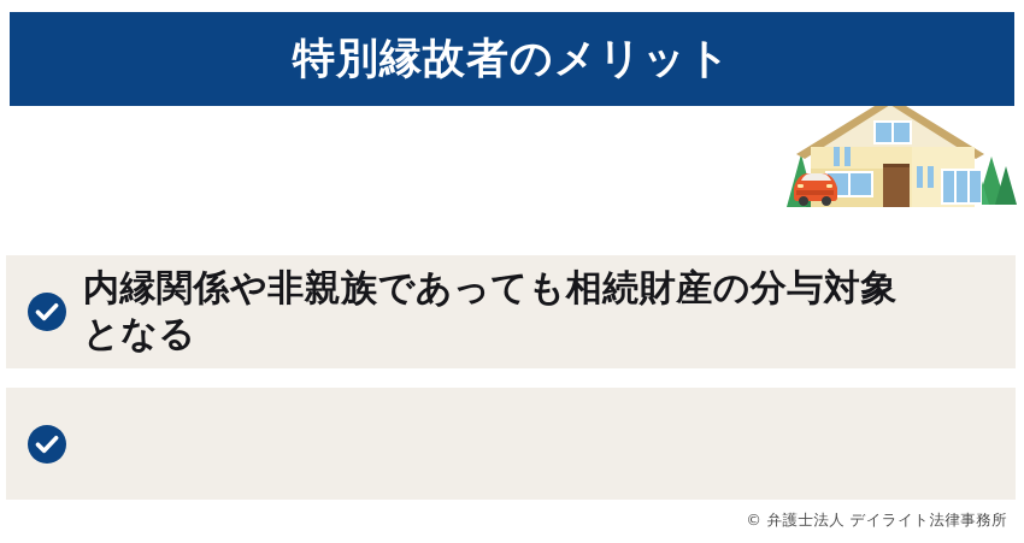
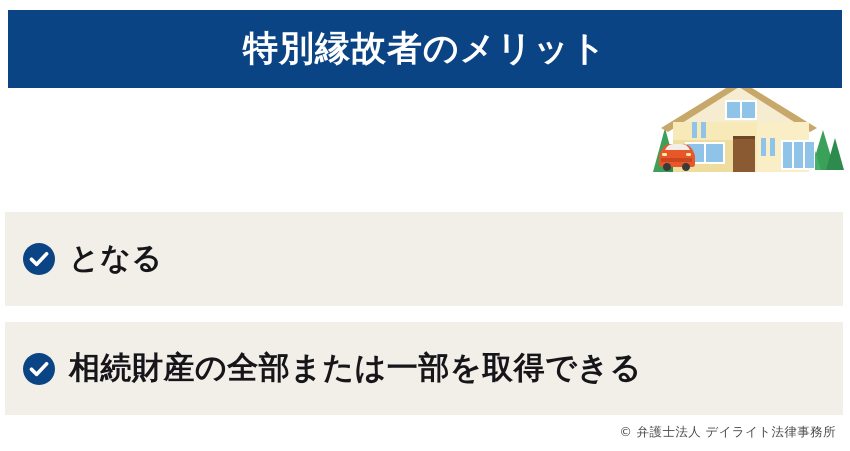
  特別縁故者のメリット
- 内縁関係や非親族であっても相続財産の分与対象
  となる
+ 相続財産の全部または一部を取得できる
  © 弁護士法人 デイライト法律事務所
